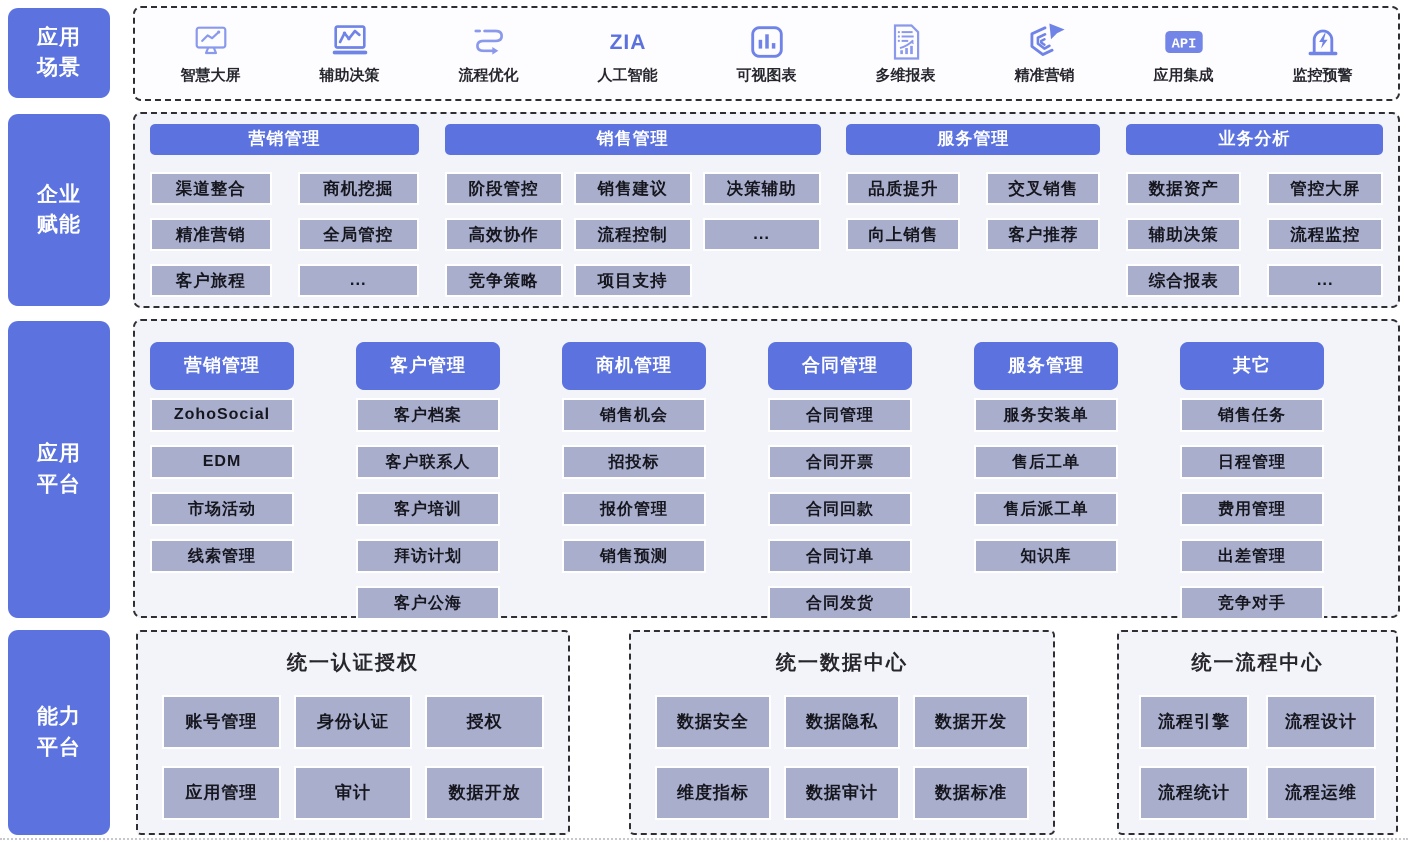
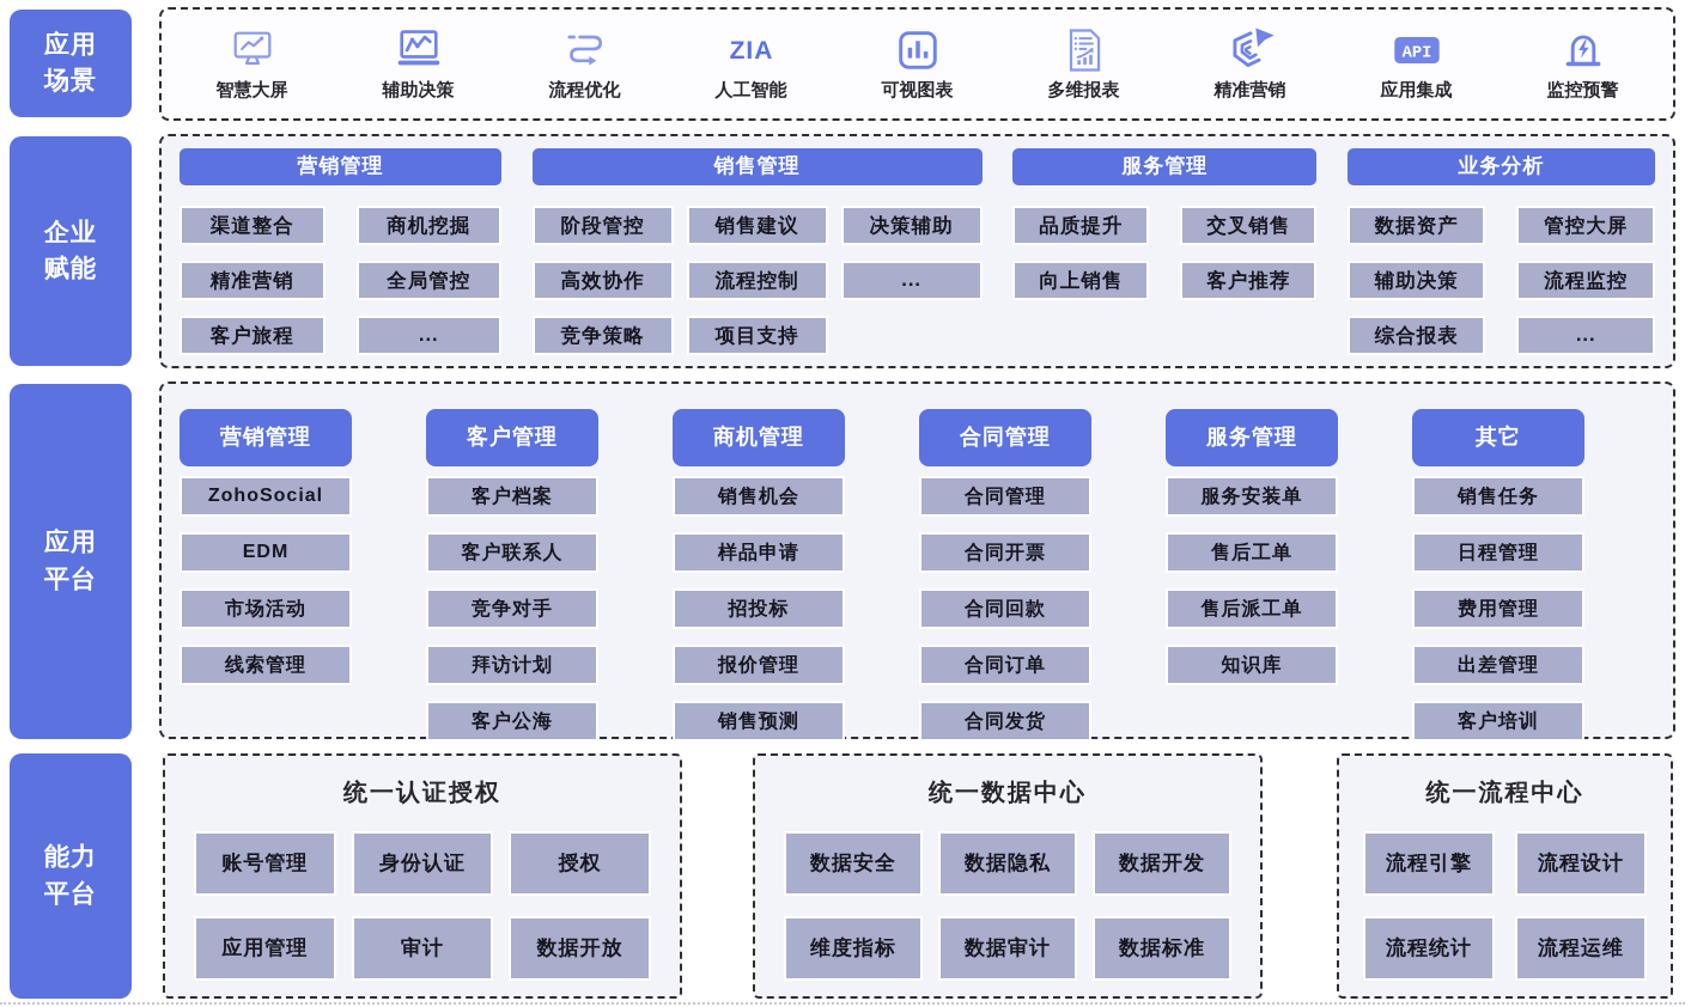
  应用
  场景
  企业
  赋能
  应用
  平台
  能力
  平台
  智慧大屏
  辅助决策
  流程优化
  ZIA
  人工智能
  可视图表
  多维报表
  精准营销
  API
  应用集成
  监控预警
  营销管理
  渠道整合
  商机挖掘
  精准营销
  全局管控
  客户旅程
  ...
  销售管理
  阶段管控
  销售建议
  决策辅助
  高效协作
  流程控制
  ...
  竞争策略
  项目支持
  服务管理
  品质提升
  交叉销售
  向上销售
  客户推荐
  业务分析
  数据资产
  管控大屏
  辅助决策
  流程监控
  综合报表
  ...
  营销管理
  ZohoSocial
  EDM
  市场活动
  线索管理
  客户管理
  客户档案
  客户联系人
- 客户培训
+ 竞争对手
  拜访计划
  客户公海
  商机管理
  销售机会
+ 样品申请
  招投标
  报价管理
  销售预测
  合同管理
  合同管理
  合同开票
  合同回款
  合同订单
  合同发货
  服务管理
  服务安装单
  售后工单
  售后派工单
  知识库
  其它
  销售任务
  日程管理
  费用管理
  出差管理
- 竞争对手
+ 客户培训
  统一认证授权
  账号管理
  身份认证
  授权
  应用管理
  审计
  数据开放
  统一数据中心
  数据安全
  数据隐私
  数据开发
  维度指标
  数据审计
  数据标准
  统一流程中心
  流程引擎
  流程设计
  流程统计
  流程运维
